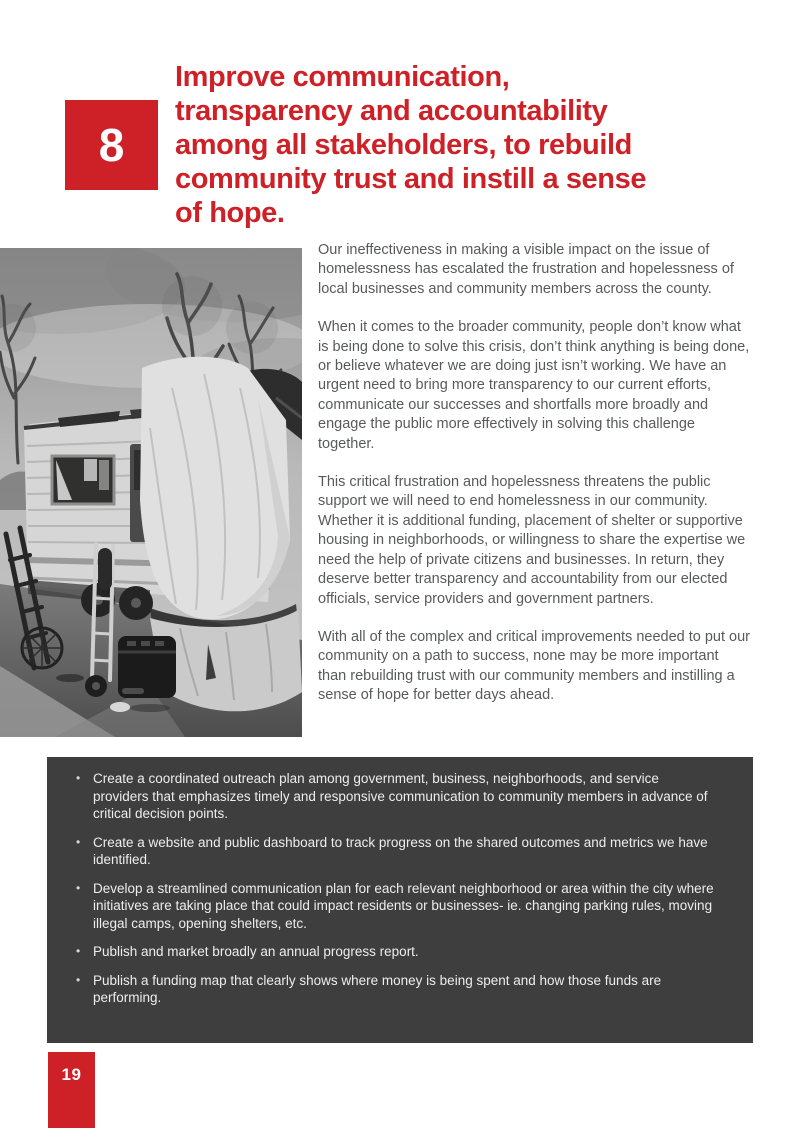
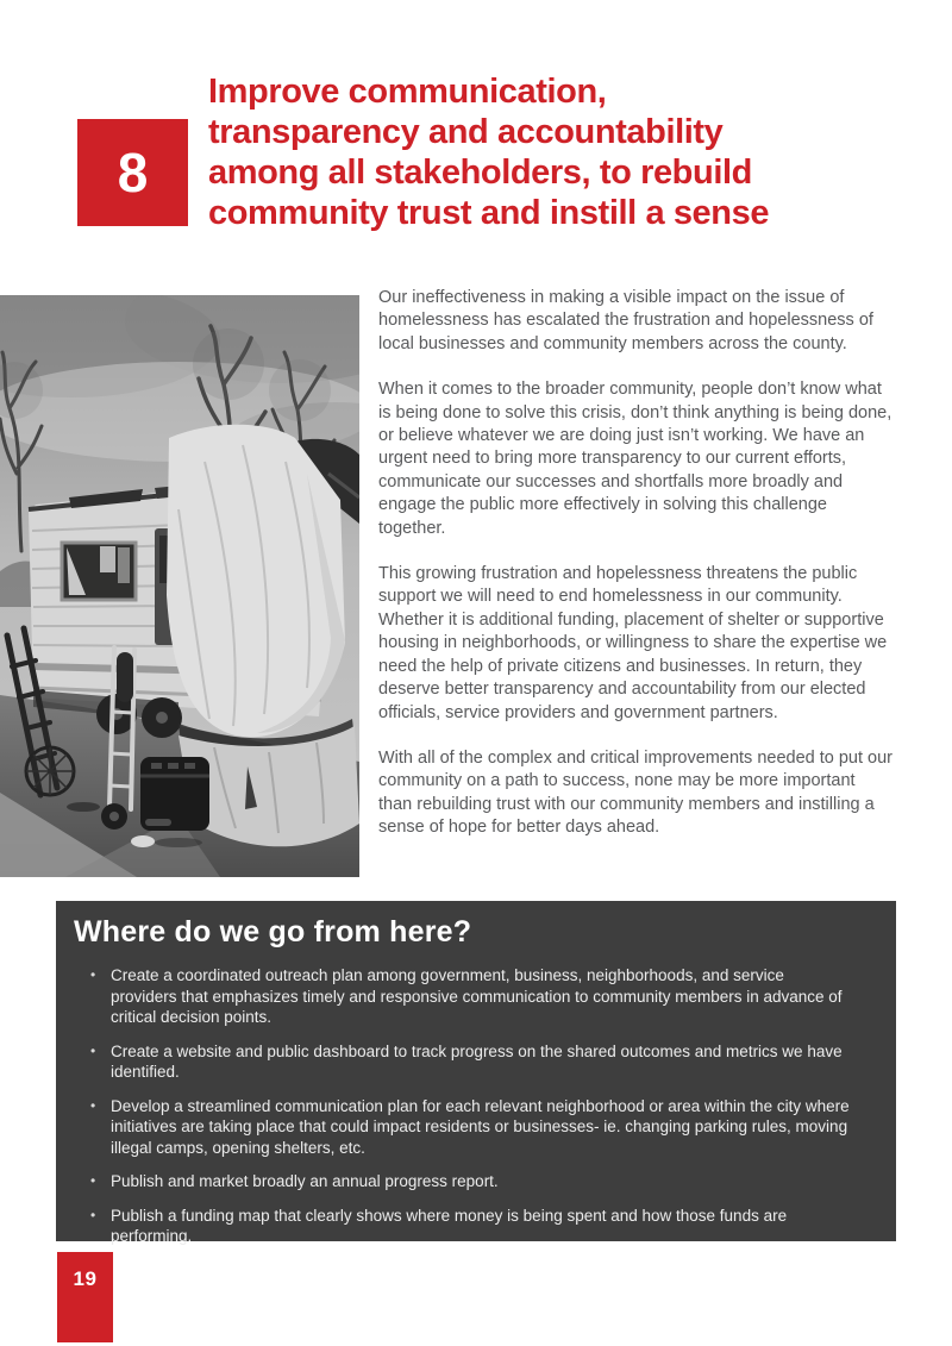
  8
  Improve communication,
  transparency and accountability
  among all stakeholders, to rebuild
  community trust and instill a sense
- of hope.
  Our ineffectiveness in making a visible impact on the issue of homelessness has escalated the frustration and hopelessness of local businesses and community members across the county.
  When it comes to the broader community, people don’t know what is being done to solve this crisis, don’t think anything is being done, or believe whatever we are doing just isn’t working. We have an urgent need to bring more transparency to our current efforts, communicate our successes and shortfalls more broadly and engage the public more effectively in solving this challenge together.
- This critical frustration and hopelessness threatens the public support we will need to end homelessness in our community. Whether it is additional funding, placement of shelter or supportive housing in neighborhoods, or willingness to share the expertise we need the help of private citizens and businesses. In return, they deserve better transparency and accountability from our elected officials, service providers and government partners.
+ This growing frustration and hopelessness threatens the public support we will need to end homelessness in our community. Whether it is additional funding, placement of shelter or supportive housing in neighborhoods, or willingness to share the expertise we need the help of private citizens and businesses. In return, they deserve better transparency and accountability from our elected officials, service providers and government partners.
  With all of the complex and critical improvements needed to put our community on a path to success, none may be more important than rebuilding trust with our community members and instilling a sense of hope for better days ahead.
+ Where do we go from here?
  Create a coordinated outreach plan among government, business, neighborhoods, and service providers that emphasizes timely and responsive communication to community members in advance of critical decision points.
  Create a website and public dashboard to track progress on the shared outcomes and metrics we have identified.
  Develop a streamlined communication plan for each relevant neighborhood or area within the city where initiatives are taking place that could impact residents or businesses- ie. changing parking rules, moving illegal camps, opening shelters, etc.
  Publish and market broadly an annual progress report.
  Publish a funding map that clearly shows where money is being spent and how those funds are performing.
  19
